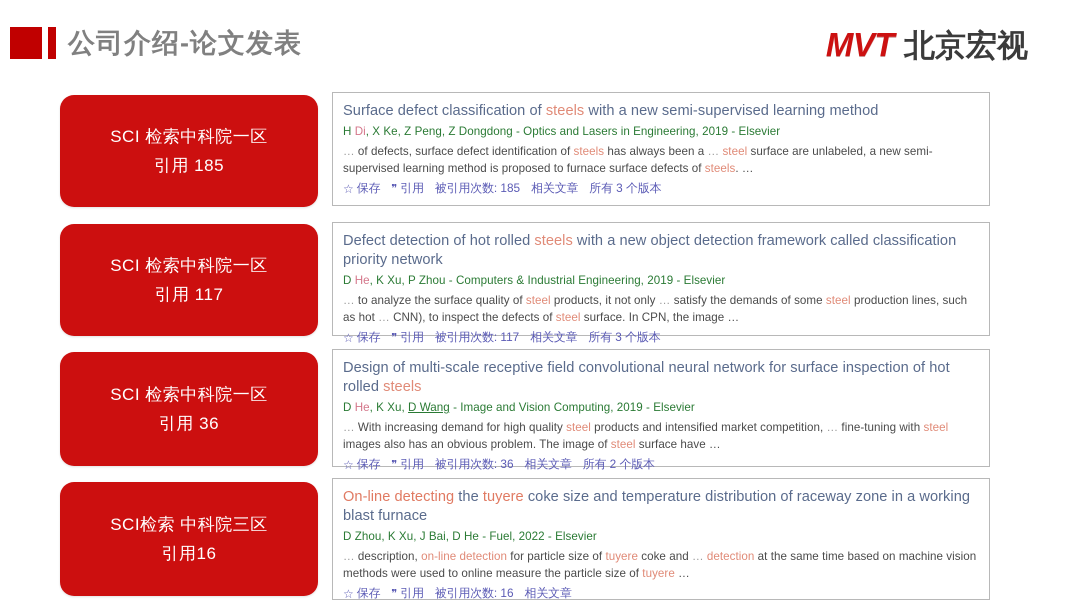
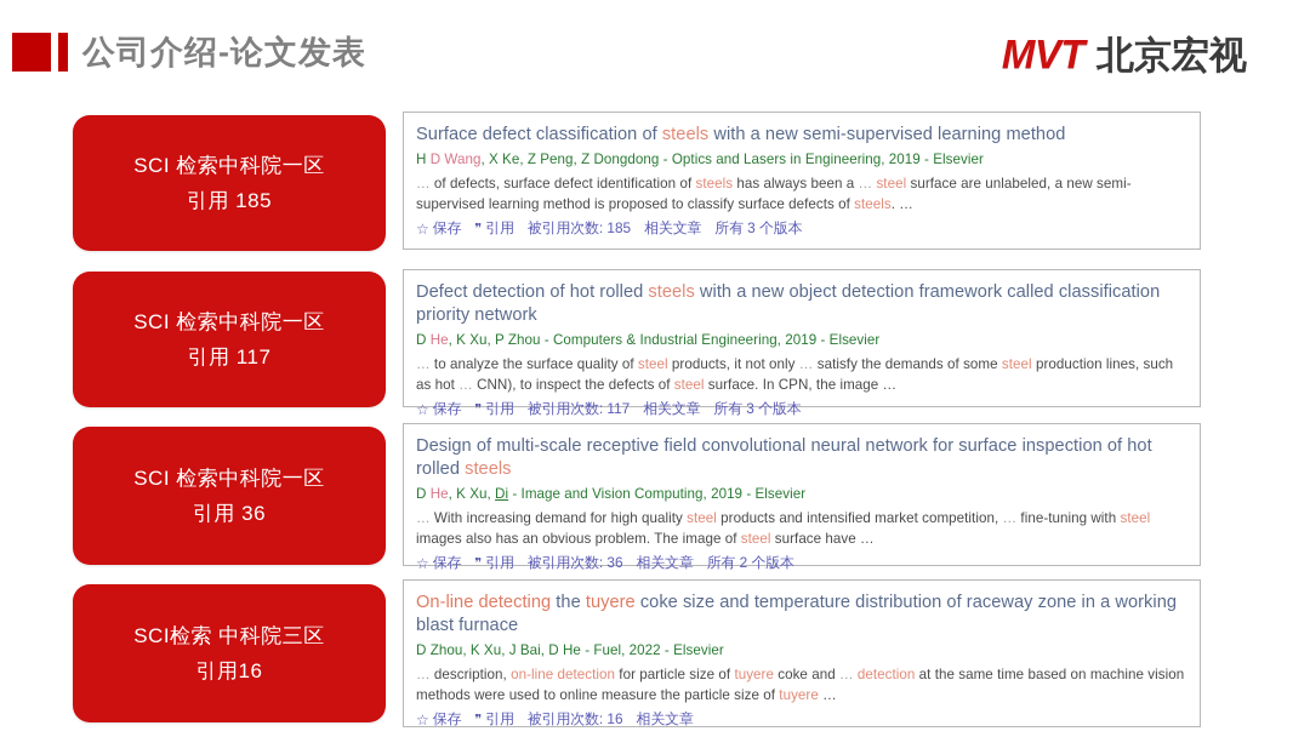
  公司介绍-论文发表
  MVT
  北京宏视
  SCI 检索中科院一区
  引用 185
  Surface defect classification of steels with a new semi-supervised learning method
- H Di, X Ke, Z Peng, Z Dongdong - Optics and Lasers in Engineering, 2019 - Elsevier
+ H D Wang, X Ke, Z Peng, Z Dongdong - Optics and Lasers in Engineering, 2019 - Elsevier
- … of defects, surface defect identification of steels has always been a … steel surface are unlabeled, a new semi-supervised learning method is proposed to furnace surface defects of steels. …
+ … of defects, surface defect identification of steels has always been a … steel surface are unlabeled, a new semi-supervised learning method is proposed to classify surface defects of steels. …
  ☆
  保存
  ❞
  引用
  被引用次数: 185
  相关文章
  所有 3 个版本
  SCI 检索中科院一区
  引用 117
  Defect detection of hot rolled steels with a new object detection framework called classification priority network
  D He, K Xu, P Zhou - Computers & Industrial Engineering, 2019 - Elsevier
  … to analyze the surface quality of steel products, it not only … satisfy the demands of some steel production lines, such as hot … CNN), to inspect the defects of steel surface. In CPN, the image …
  ☆
  保存
  ❞
  引用
  被引用次数: 117
  相关文章
  所有 3 个版本
  SCI 检索中科院一区
  引用 36
  Design of multi-scale receptive field convolutional neural network for surface inspection of hot rolled steels
- D He, K Xu, D Wang - Image and Vision Computing, 2019 - Elsevier
+ D He, K Xu, Di - Image and Vision Computing, 2019 - Elsevier
  … With increasing demand for high quality steel products and intensified market competition, … fine-tuning with steel images also has an obvious problem. The image of steel surface have …
  ☆
  保存
  ❞
  引用
  被引用次数: 36
  相关文章
  所有 2 个版本
  SCI检索 中科院三区
  引用16
  On-line detecting the tuyere coke size and temperature distribution of raceway zone in a working blast furnace
  D Zhou, K Xu, J Bai, D He - Fuel, 2022 - Elsevier
  … description, on-line detection for particle size of tuyere coke and … detection at the same time based on machine vision methods were used to online measure the particle size of tuyere …
  ☆
  保存
  ❞
  引用
  被引用次数: 16
  相关文章
